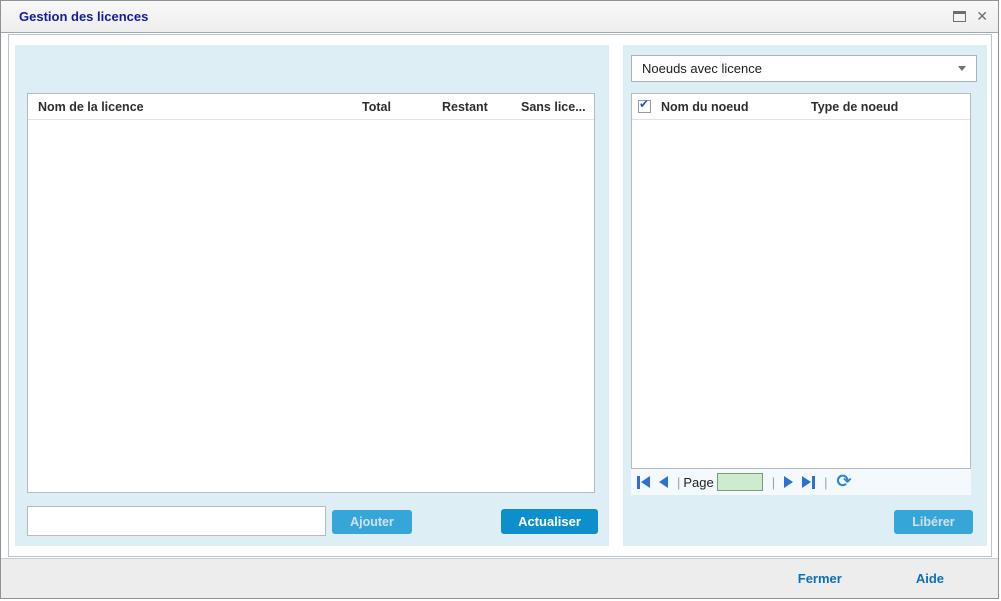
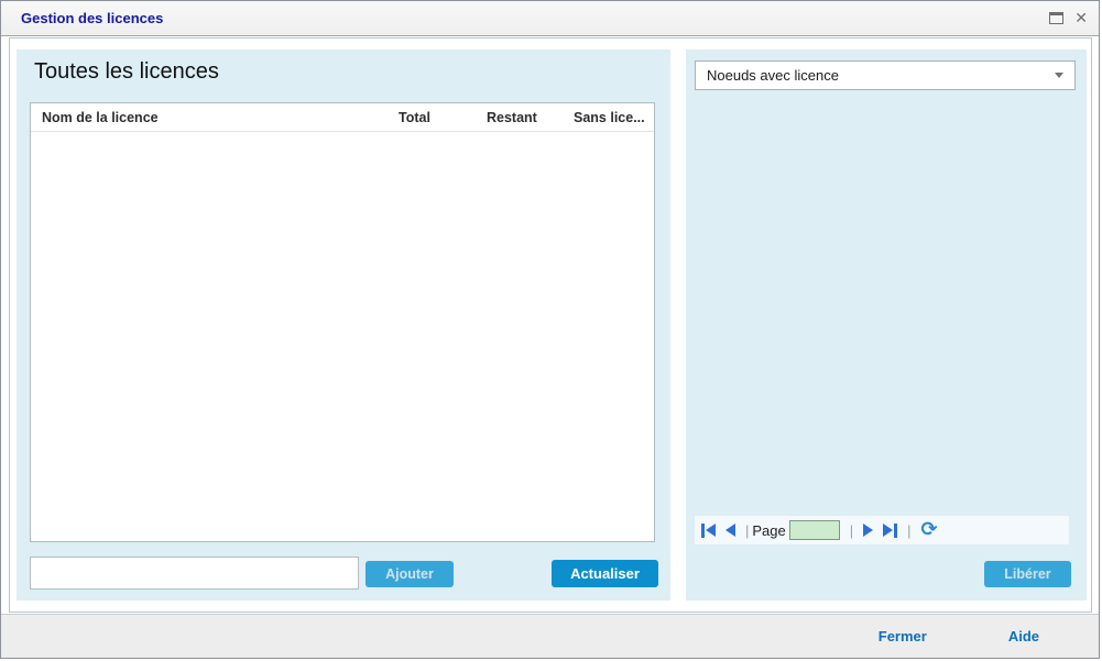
  Gestion des licences
  ✕
+ Toutes les licences
  Nom de la licence
  Total
  Restant
  Sans lice...
  Ajouter
  Actualiser
  Noeuds avec licence
- ✔
- Nom du noeud
- Type de noeud
  |
  Page
  |
  |
  ⟳
  Libérer
  Fermer
  Aide
